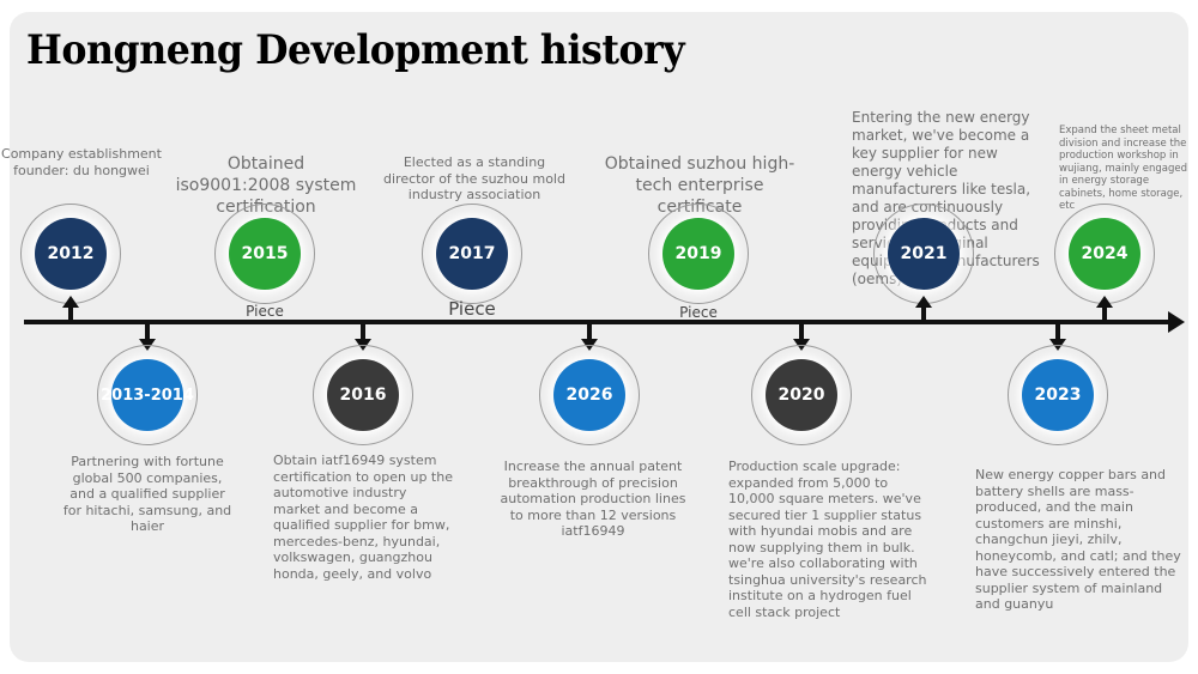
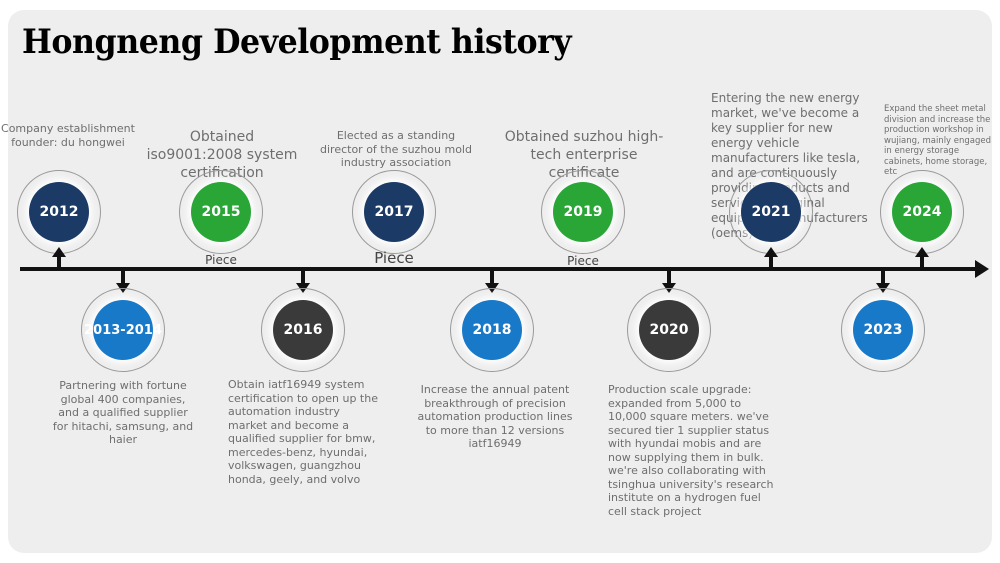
  Hongneng Development history
  Company establishment founder: du hongwei
  2012
  Obtained iso9001:2008 system certification
  2015
  Piece
  Elected as a standing director of the suzhou mold industry association
  2017
  Piece
  Obtained suzhou high-tech enterprise certificate
  2019
  Piece
  Entering the new energy market, we've become a key supplier for new energy vehicle manufacturers like tesla, and are continuously provididucts and serviinal equinufacturers (oems
  2021
  Expand the sheet metal division and increase the production workshop in wujiang, mainly engaged in energy storage cabinets, home storage, etc
  2024
  2013-
  2014
- Partnering with fortune global 500 companies, and a qualified supplier for hitachi, samsung, and haier
+ Partnering with fortune global 400 companies, and a qualified supplier for hitachi, samsung, and haier
  2016
- Obtain iatf16949 system certification to open up the automotive industry market and become a qualified supplier for bmw, mercedes-benz, hyundai, volkswagen, guangzhou honda, geely, and volvo
+ Obtain iatf16949 system certification to open up the automation industry market and become a qualified supplier for bmw, mercedes-benz, hyundai, volkswagen, guangzhou honda, geely, and volvo
- 2026
+ 2018
  Increase the annual patent breakthrough of precision automation production lines to more than 12 versions iatf16949
  2020
  Production scale upgrade: expanded from 5,000 to 10,000 square meters. we've secured tier 1 supplier status with hyundai mobis and are now supplying them in bulk. we're also collaborating with tsinghua university's research institute on a hydrogen fuel cell stack project
  2023
- New energy copper bars and battery shells are mass-produced, and the main customers are minshi, changchun jieyi, zhilv, honeycomb, and catl; and they have successively entered the supplier system of mainland and guanyu
